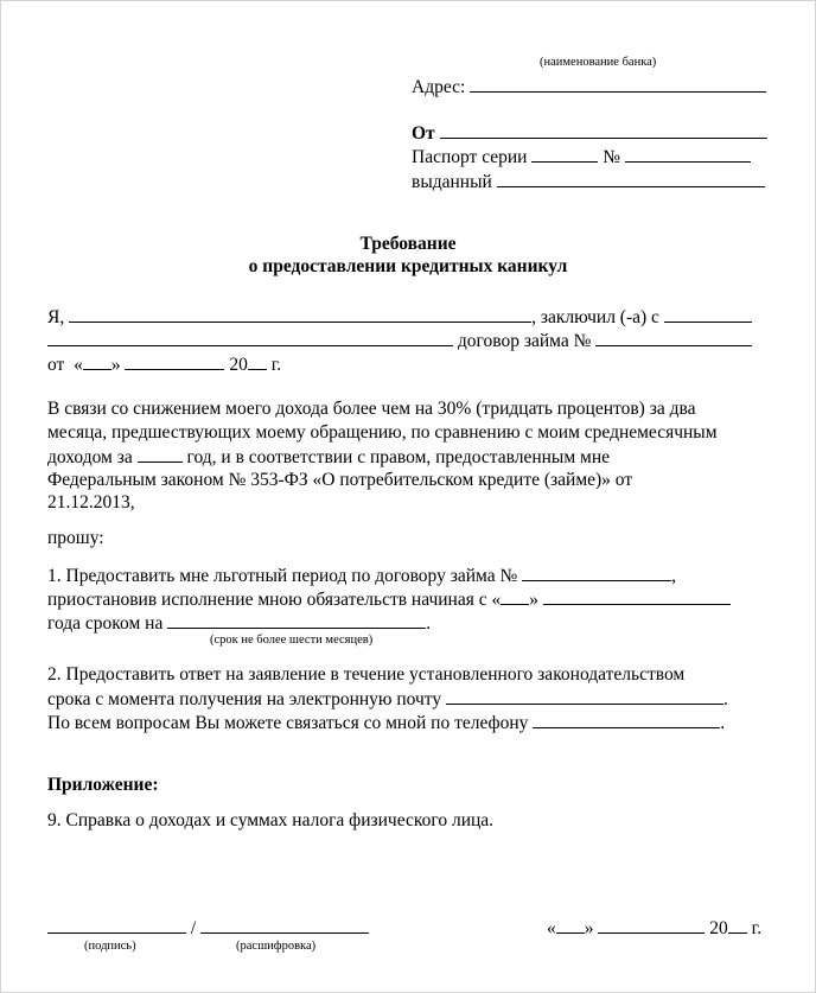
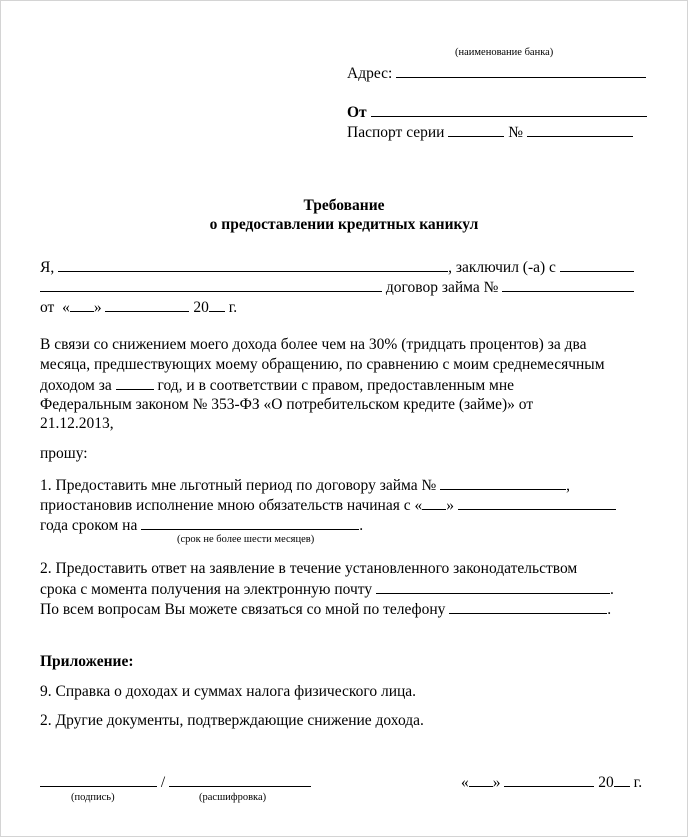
  (наименование банка)
  Адрес:
  От
  Паспорт серии №
- выданный
  Требование
  о предоставлении кредитных каникул
  Я, , заключил (-а) с
  договор займа №
  от « » 20 г.
  В связи со снижением моего дохода более чем на 30% (тридцать процентов) за два
  месяца, предшествующих моему обращению, по сравнению с моим среднемесячным
  доходом за год, и в соответствии с правом, предоставленным мне
  Федеральным законом № 353-ФЗ «О потребительском кредите (займе)» от
  21.12.2013,
  прошу:
  1. Предоставить мне льготный период по договору займа № ,
  приостановив исполнение мною обязательств начиная с « »
  года сроком на .
  (срок не более шести месяцев)
  2. Предоставить ответ на заявление в течение установленного законодательством
  срока с момента получения на электронную почту .
  По всем вопросам Вы можете связаться со мной по телефону .
  Приложение:
  9. Справка о доходах и суммах налога физического лица.
+ 2. Другие документы, подтверждающие снижение дохода.
  /
  (подпись)
  (расшифровка)
  « » 20 г.
